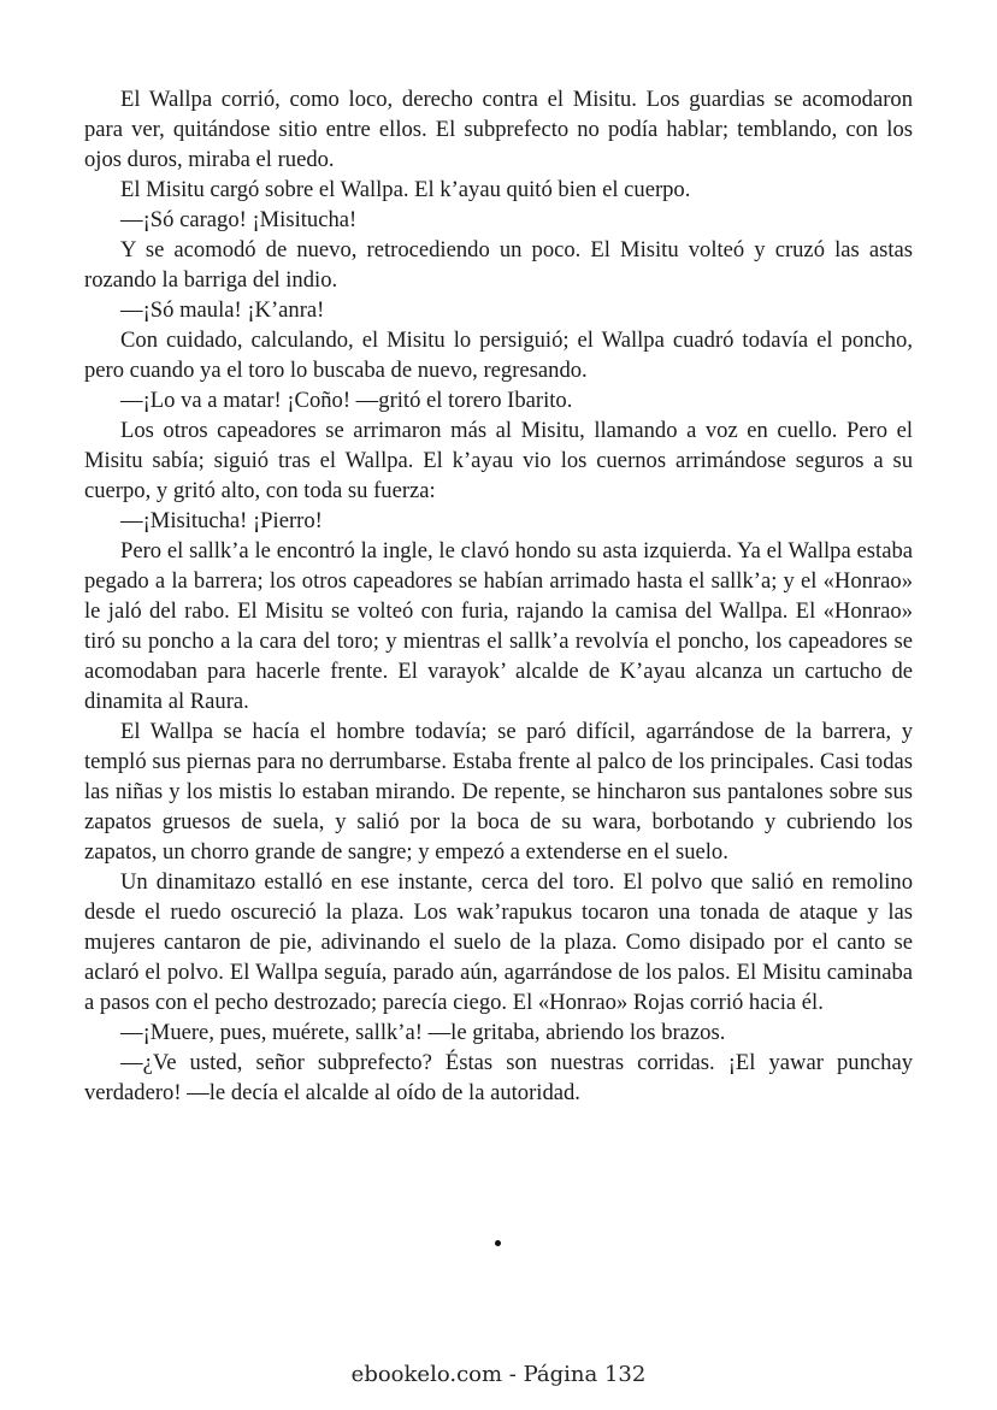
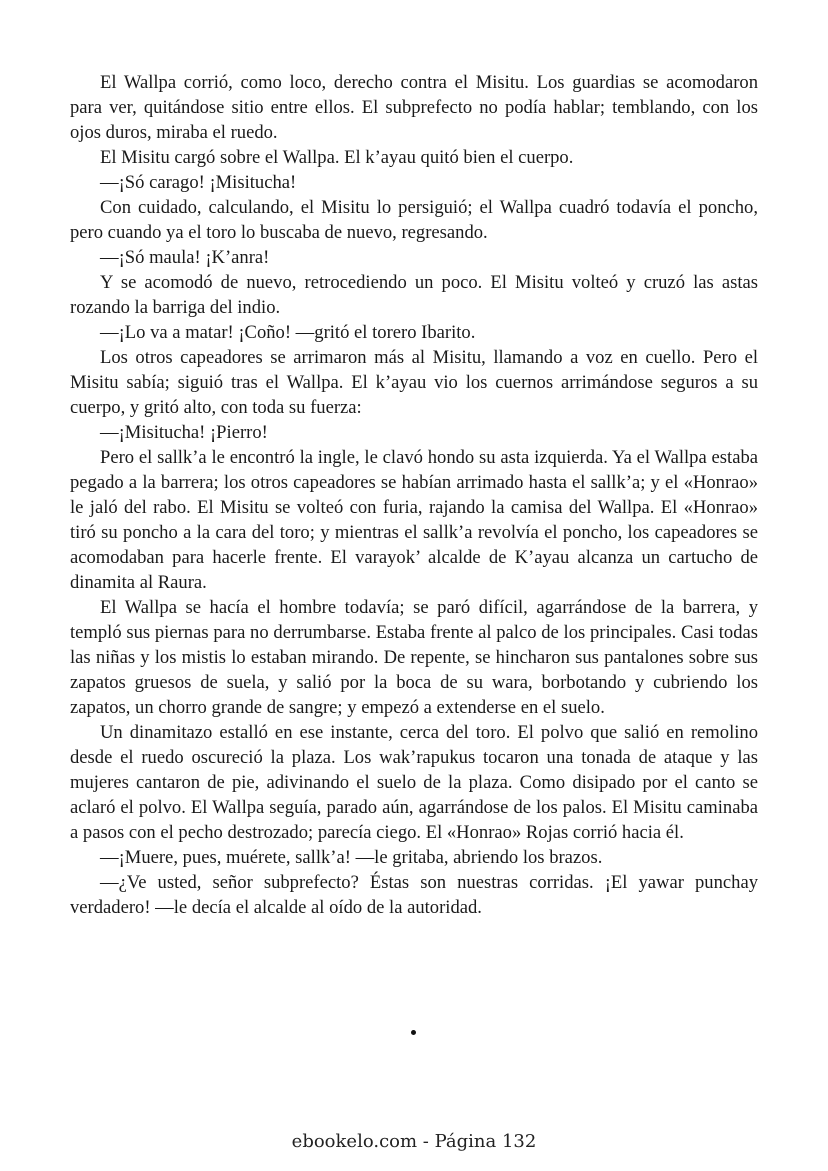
  El Wallpa corrió, como loco, derecho contra el Misitu. Los guardias se acomodaron para ver, quitándose sitio entre ellos. El subprefecto no podía hablar; temblando, con los ojos duros, miraba el ruedo.
  El Misitu cargó sobre el Wallpa. El k’ayau quitó bien el cuerpo.
  —¡Só carago! ¡Misitucha!
- Y se acomodó de nuevo, retrocediendo un poco. El Misitu volteó y cruzó las astas rozando la barriga del indio.
+ Con cuidado, calculando, el Misitu lo persiguió; el Wallpa cuadró todavía el poncho, pero cuando ya el toro lo buscaba de nuevo, regresando.
  —¡Só maula! ¡K’anra!
- Con cuidado, calculando, el Misitu lo persiguió; el Wallpa cuadró todavía el poncho, pero cuando ya el toro lo buscaba de nuevo, regresando.
+ Y se acomodó de nuevo, retrocediendo un poco. El Misitu volteó y cruzó las astas rozando la barriga del indio.
  —¡Lo va a matar! ¡Coño! —gritó el torero Ibarito.
  Los otros capeadores se arrimaron más al Misitu, llamando a voz en cuello. Pero el Misitu sabía; siguió tras el Wallpa. El k’ayau vio los cuernos arrimándose seguros a su cuerpo, y gritó alto, con toda su fuerza:
  —¡Misitucha! ¡Pierro!
  Pero el sallk’a le encontró la ingle, le clavó hondo su asta izquierda. Ya el Wallpa estaba pegado a la barrera; los otros capeadores se habían arrimado hasta el sallk’a; y el «Honrao» le jaló del rabo. El Misitu se volteó con furia, rajando la camisa del Wallpa. El «Honrao» tiró su poncho a la cara del toro; y mientras el sallk’a revolvía el poncho, los capeadores se acomodaban para hacerle frente. El varayok’ alcalde de K’ayau alcanza un cartucho de dinamita al Raura.
  El Wallpa se hacía el hombre todavía; se paró difícil, agarrándose de la barrera, y templó sus piernas para no derrumbarse. Estaba frente al palco de los principales. Casi todas las niñas y los mistis lo estaban mirando. De repente, se hincharon sus pantalones sobre sus zapatos gruesos de suela, y salió por la boca de su wara, borbotando y cubriendo los zapatos, un chorro grande de sangre; y empezó a extenderse en el suelo.
  Un dinamitazo estalló en ese instante, cerca del toro. El polvo que salió en remolino desde el ruedo oscureció la plaza. Los wak’rapukus tocaron una tonada de ataque y las mujeres cantaron de pie, adivinando el suelo de la plaza. Como disipado por el canto se aclaró el polvo. El Wallpa seguía, parado aún, agarrándose de los palos. El Misitu caminaba a pasos con el pecho destrozado; parecía ciego. El «Honrao» Rojas corrió hacia él.
  —¡Muere, pues, muérete, sallk’a! —le gritaba, abriendo los brazos.
  —¿Ve usted, señor subprefecto? Éstas son nuestras corridas. ¡El yawar punchay verdadero! —le decía el alcalde al oído de la autoridad.
  ebookelo.com - Página 132
